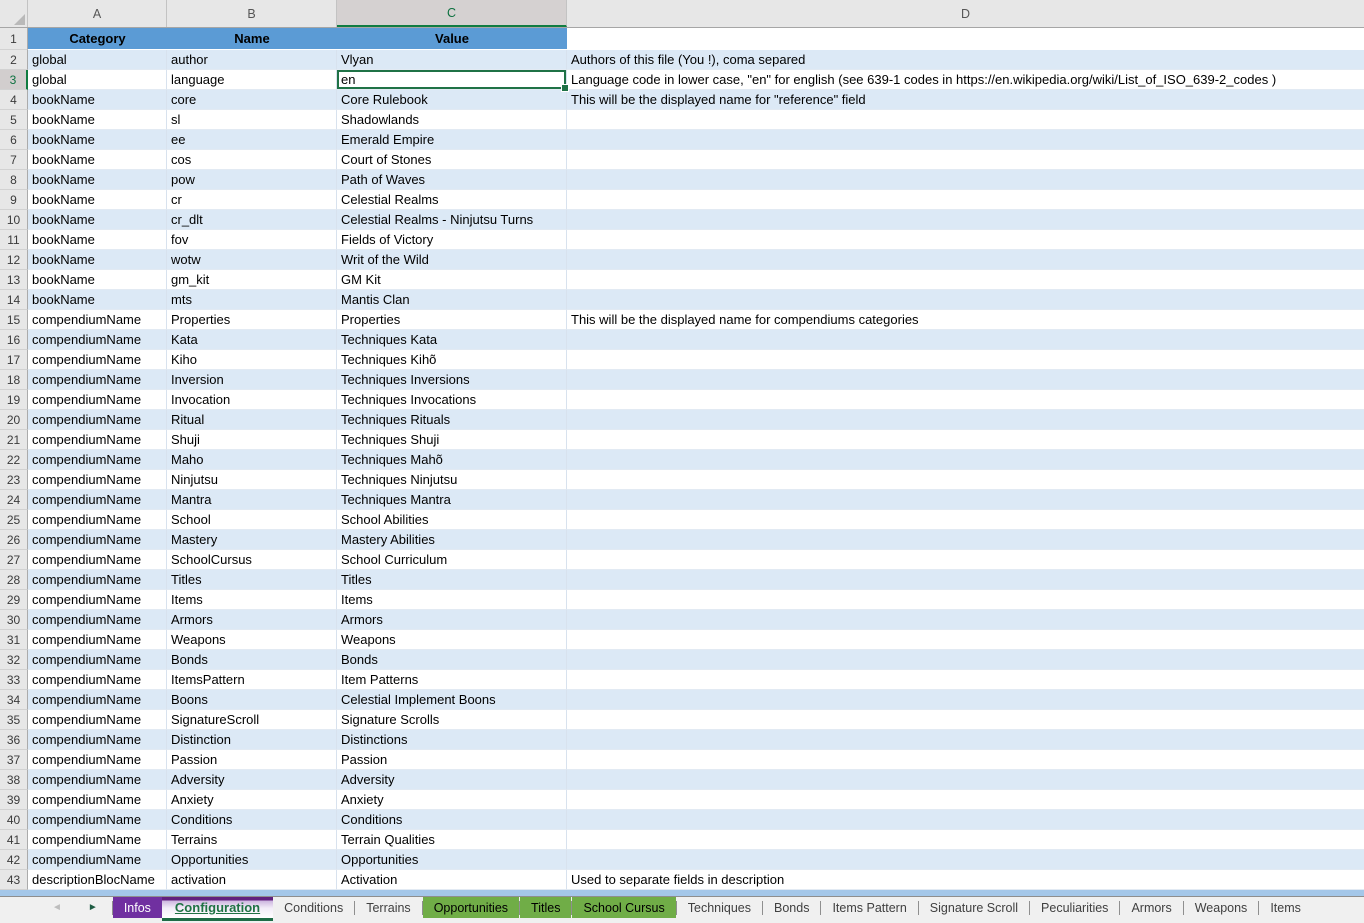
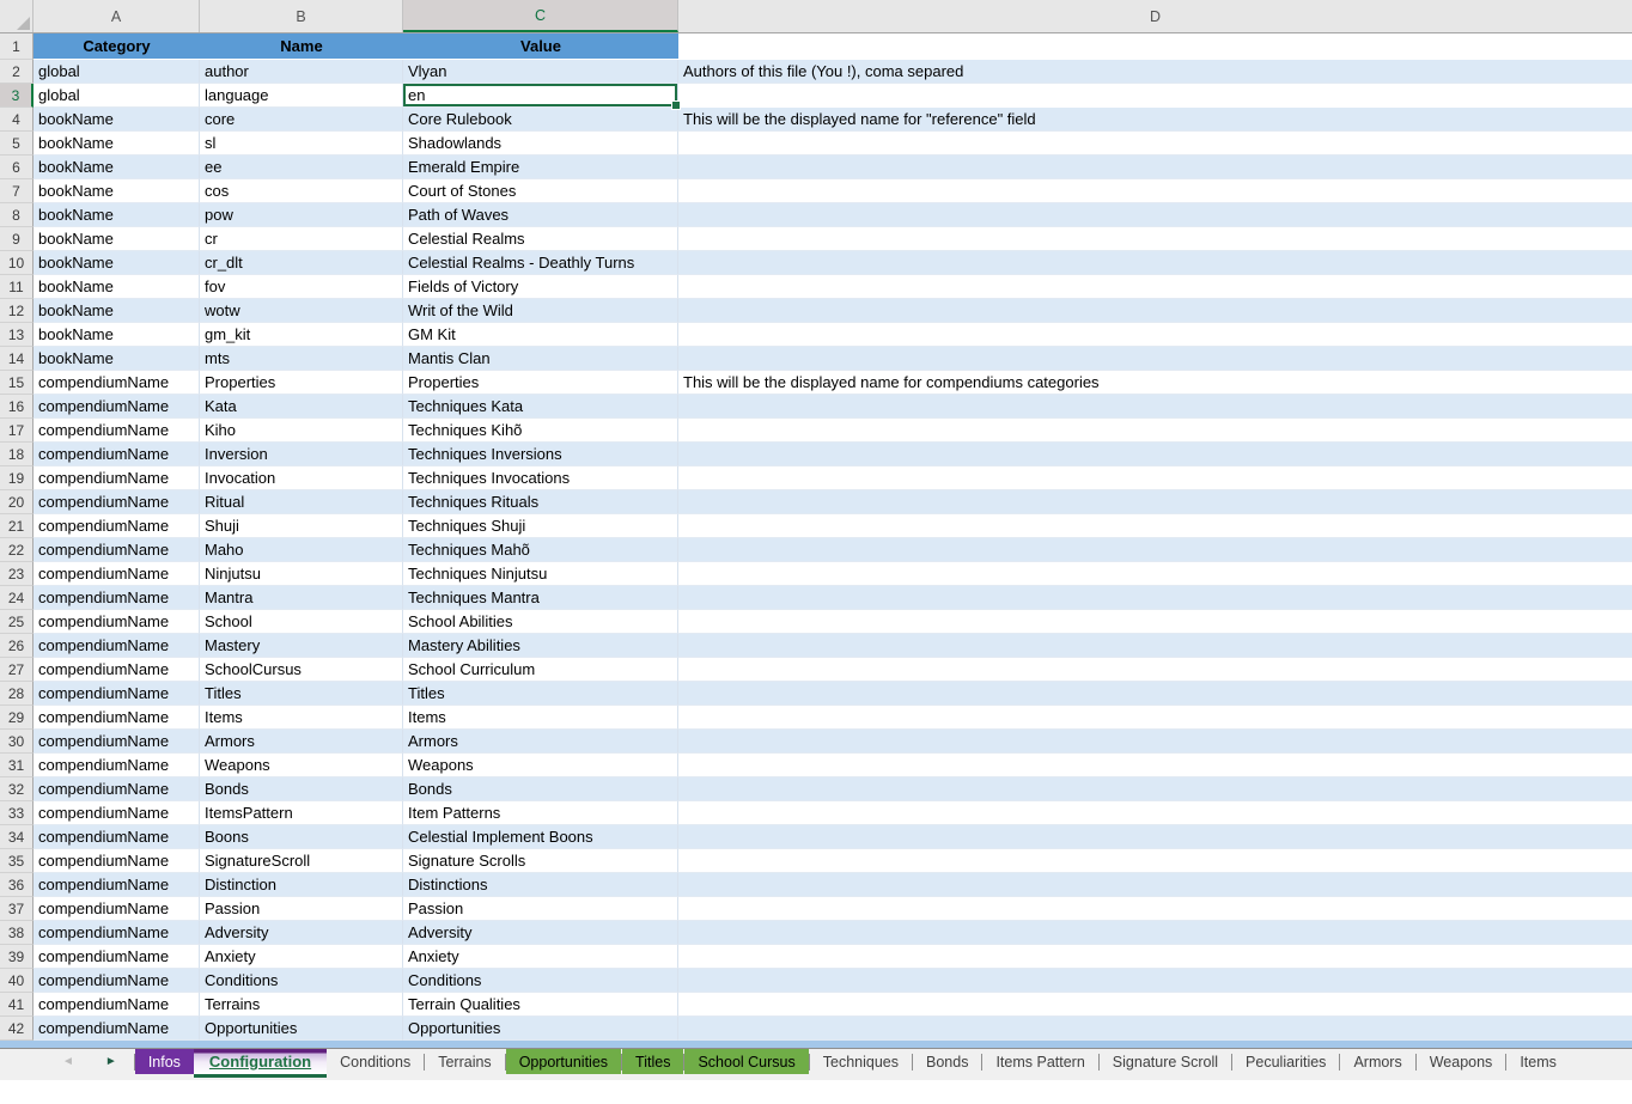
  A
  B
  C
  D
  1
  Category
  Name
  Value
  2
  global
  author
  Vlyan
  Authors of this file (You !), coma separed
  3
  global
  language
  en
- Language code in lower case, "en" for english (see 639-1 codes in https://en.wikipedia.org/wiki/List_of_ISO_639-2_codes )
  4
  bookName
  core
  Core Rulebook
  This will be the displayed name for "reference" field
  5
  bookName
  sl
  Shadowlands
  6
  bookName
  ee
  Emerald Empire
  7
  bookName
  cos
  Court of Stones
  8
  bookName
  pow
  Path of Waves
  9
  bookName
  cr
  Celestial Realms
  10
  bookName
  cr_dlt
- Celestial Realms - Ninjutsu Turns
+ Celestial Realms - Deathly Turns
  11
  bookName
  fov
  Fields of Victory
  12
  bookName
  wotw
  Writ of the Wild
  13
  bookName
  gm_kit
  GM Kit
  14
  bookName
  mts
  Mantis Clan
  15
  compendiumName
  Properties
  Properties
  This will be the displayed name for compendiums categories
  16
  compendiumName
  Kata
  Techniques Kata
  17
  compendiumName
  Kiho
  Techniques Kihõ
  18
  compendiumName
  Inversion
  Techniques Inversions
  19
  compendiumName
  Invocation
  Techniques Invocations
  20
  compendiumName
  Ritual
  Techniques Rituals
  21
  compendiumName
  Shuji
  Techniques Shuji
  22
  compendiumName
  Maho
  Techniques Mahõ
  23
  compendiumName
  Ninjutsu
  Techniques Ninjutsu
  24
  compendiumName
  Mantra
  Techniques Mantra
  25
  compendiumName
  School
  School Abilities
  26
  compendiumName
  Mastery
  Mastery Abilities
  27
  compendiumName
  SchoolCursus
  School Curriculum
  28
  compendiumName
  Titles
  Titles
  29
  compendiumName
  Items
  Items
  30
  compendiumName
  Armors
  Armors
  31
  compendiumName
  Weapons
  Weapons
  32
  compendiumName
  Bonds
  Bonds
  33
  compendiumName
  ItemsPattern
  Item Patterns
  34
  compendiumName
  Boons
  Celestial Implement Boons
  35
  compendiumName
  SignatureScroll
  Signature Scrolls
  36
  compendiumName
  Distinction
  Distinctions
  37
  compendiumName
  Passion
  Passion
  38
  compendiumName
  Adversity
  Adversity
  39
  compendiumName
  Anxiety
  Anxiety
  40
  compendiumName
  Conditions
  Conditions
  41
  compendiumName
  Terrains
  Terrain Qualities
  42
  compendiumName
  Opportunities
  Opportunities
- 43
- descriptionBlocName
- activation
- Activation
- Used to separate fields in description
  ◄
  ►
  Infos
  Configuration
  Conditions
  Terrains
  Opportunities
  Titles
  School Cursus
  Techniques
  Bonds
  Items Pattern
  Signature Scroll
  Peculiarities
  Armors
  Weapons
  Items
